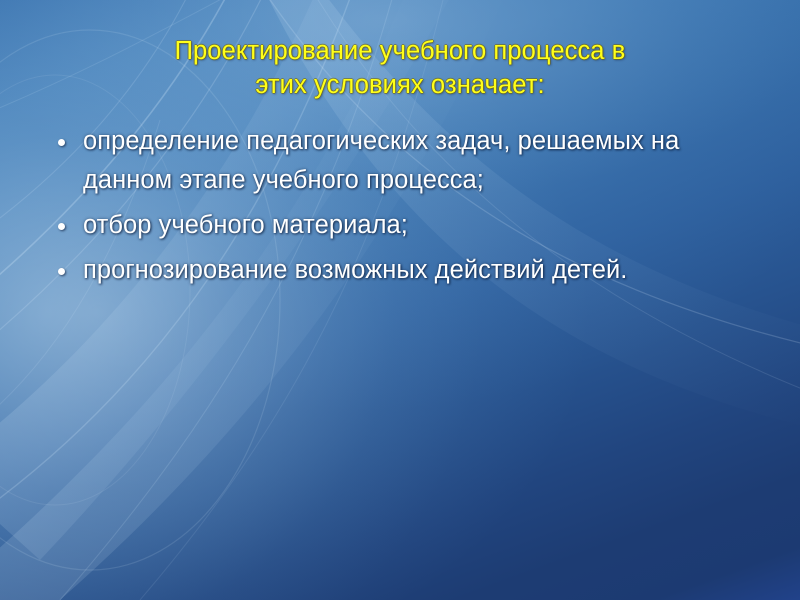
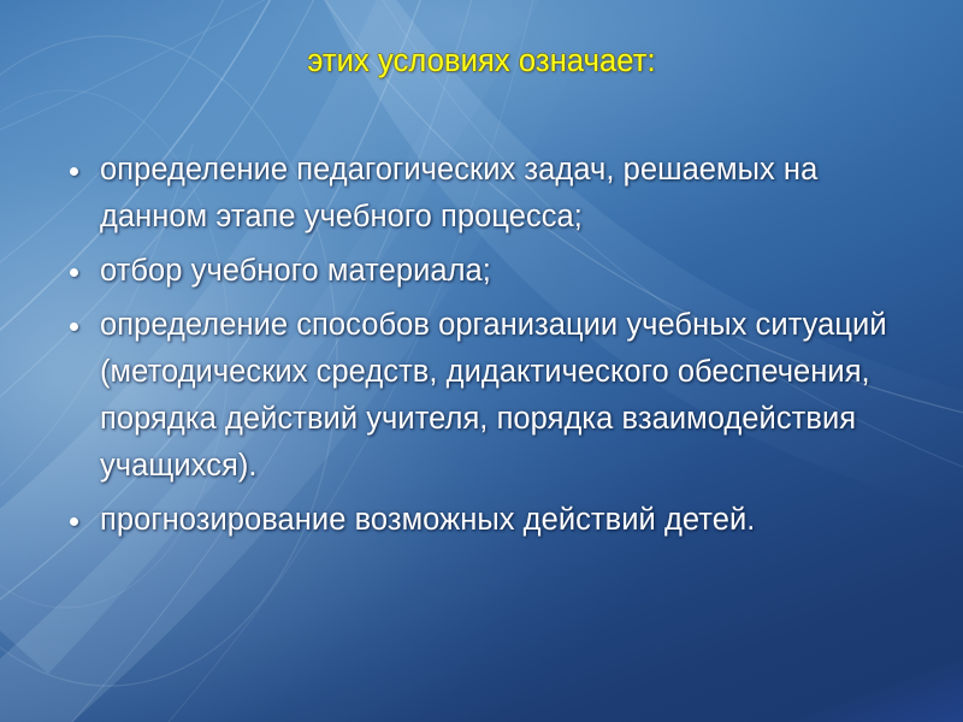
- Проектирование учебного процесса в
  этих условиях означает:
  определение педагогических задач, решаемых на данном этапе учебного процесса;
  отбор учебного материала;
+ определение способов организации учебных ситуаций (методических средств, дидактического обеспечения, порядка действий учителя, порядка взаимодействия учащихся).
  прогнозирование возможных действий детей.
